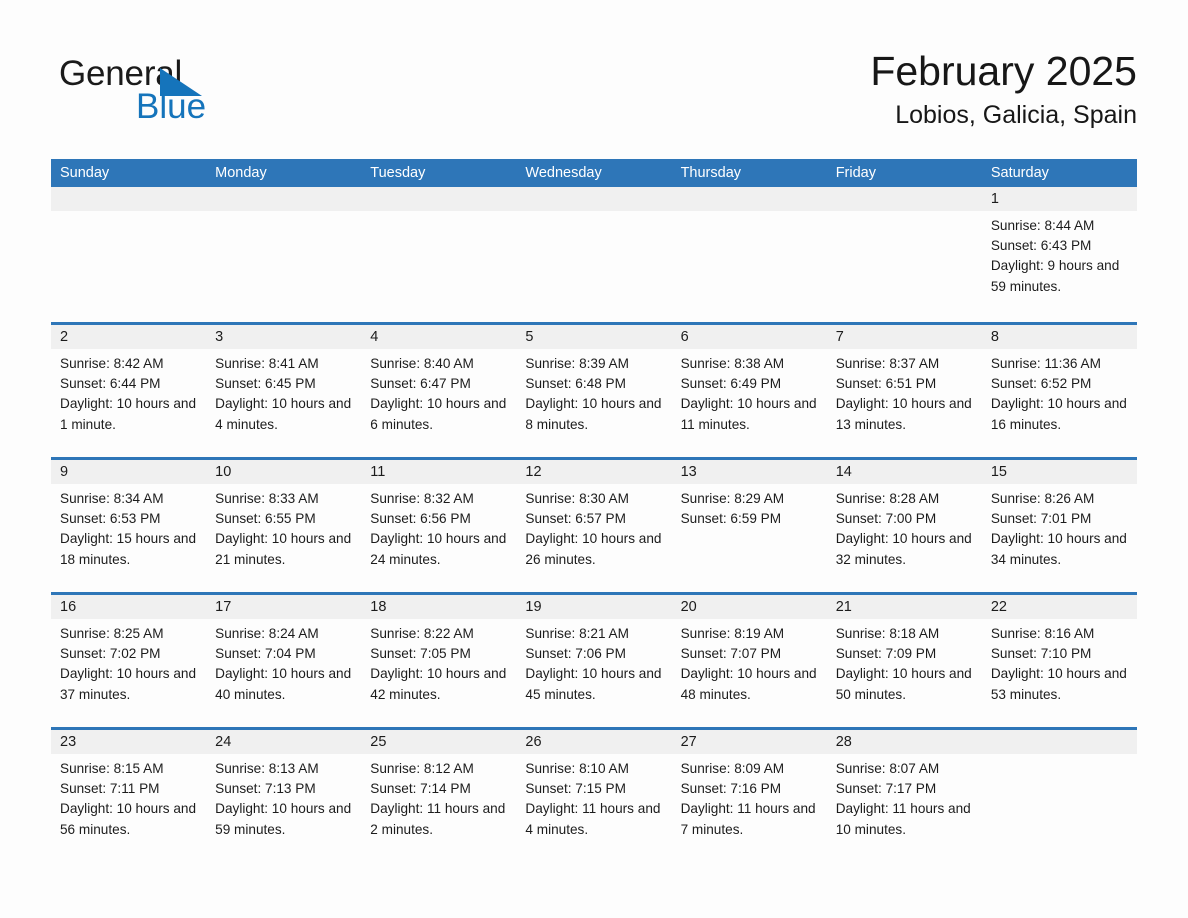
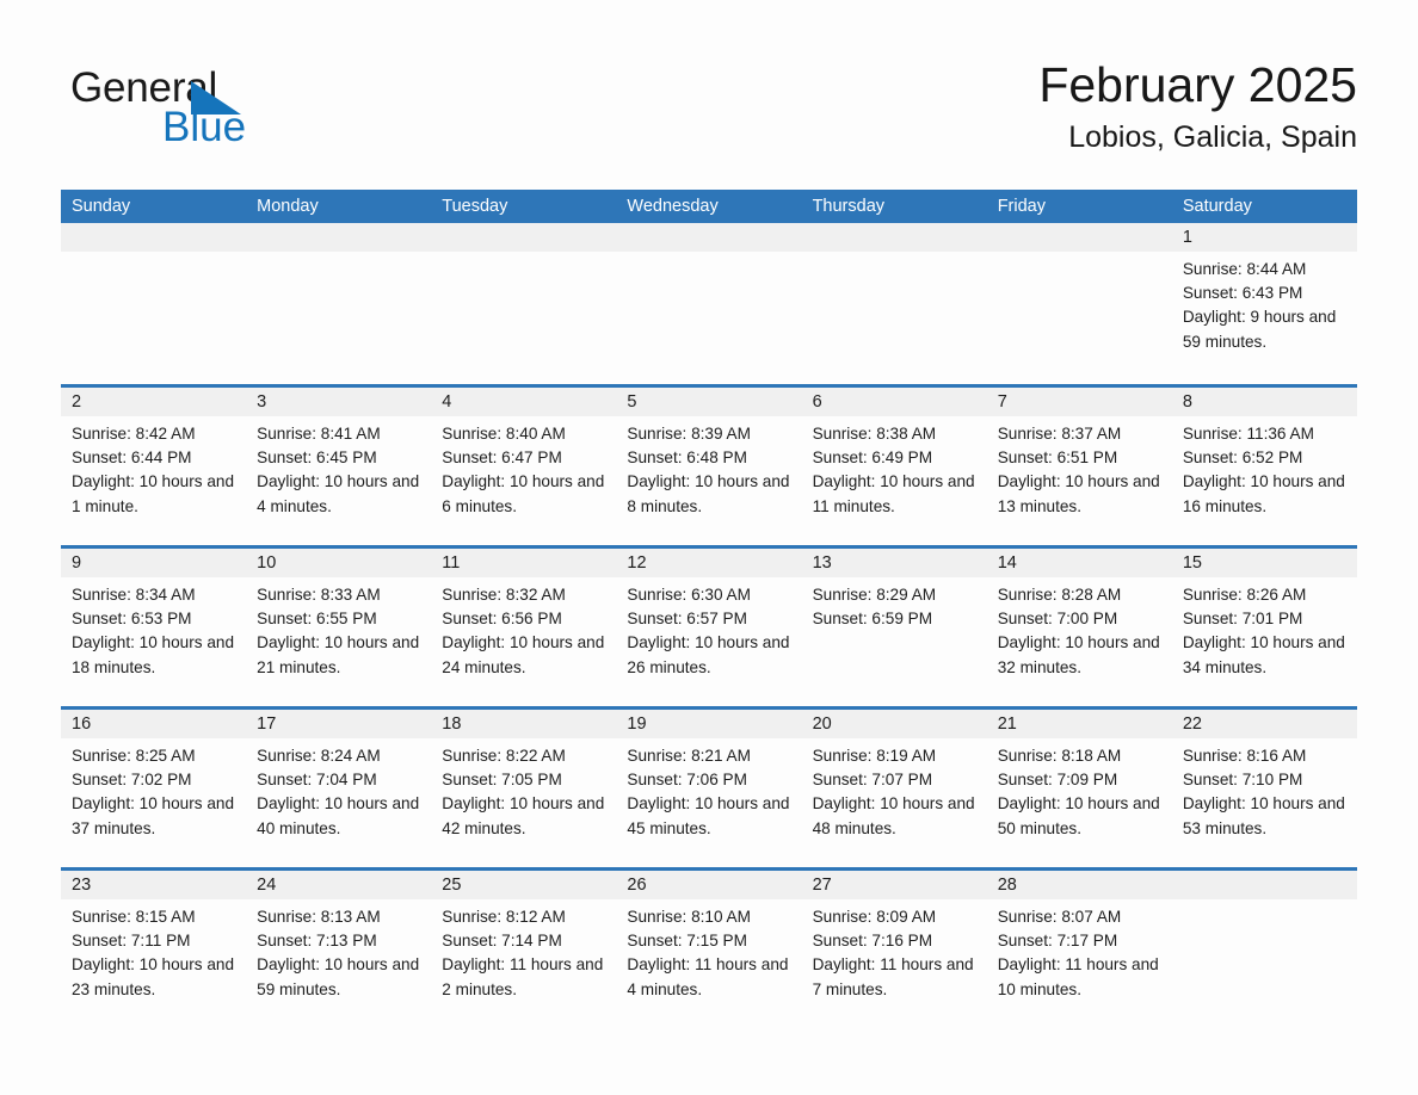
  Generl
  Blue
  February 2025
  Lobios, Galicia, Spain
  Sunday
  Monday
  Tuesday
  Wednesday
  Thursday
  Friday
  Saturday
  1
  Sunrise: 8:44 AM
  Sunset: 6:43 PM
  Daylight: 9 hours and 59 minutes.
  2
  Sunrise: 8:42 AM
  Sunset: 6:44 PM
  Daylight: 10 hours and 1 minute.
  3
  Sunrise: 8:41 AM
  Sunset: 6:45 PM
  Daylight: 10 hours and 4 minutes.
  4
  Sunrise: 8:40 AM
  Sunset: 6:47 PM
  Daylight: 10 hours and 6 minutes.
  5
  Sunrise: 8:39 AM
  Sunset: 6:48 PM
  Daylight: 10 hours and 8 minutes.
  6
  Sunrise: 8:38 AM
  Sunset: 6:49 PM
  Daylight: 10 hours and 11 minutes.
  7
  Sunrise: 8:37 AM
  Sunset: 6:51 PM
  Daylight: 10 hours and 13 minutes.
  8
  Sunrise: 11:36 AM
  Sunset: 6:52 PM
  Daylight: 10 hours and 16 minutes.
  9
  Sunrise: 8:34 AM
  Sunset: 6:53 PM
- Daylight: 15 hours and 18 minutes.
+ Daylight: 10 hours and 18 minutes.
  10
  Sunrise: 8:33 AM
  Sunset: 6:55 PM
  Daylight: 10 hours and 21 minutes.
  11
  Sunrise: 8:32 AM
  Sunset: 6:56 PM
  Daylight: 10 hours and 24 minutes.
  12
- Sunrise: 8:30 AM
+ Sunrise: 6:30 AM
  Sunset: 6:57 PM
  Daylight: 10 hours and 26 minutes.
  13
  Sunrise: 8:29 AM
  Sunset: 6:59 PM
  14
  Sunrise: 8:28 AM
  Sunset: 7:00 PM
  Daylight: 10 hours and 32 minutes.
  15
  Sunrise: 8:26 AM
  Sunset: 7:01 PM
  Daylight: 10 hours and 34 minutes.
  16
  Sunrise: 8:25 AM
  Sunset: 7:02 PM
  Daylight: 10 hours and 37 minutes.
  17
  Sunrise: 8:24 AM
  Sunset: 7:04 PM
  Daylight: 10 hours and 40 minutes.
  18
  Sunrise: 8:22 AM
  Sunset: 7:05 PM
  Daylight: 10 hours and 42 minutes.
  19
  Sunrise: 8:21 AM
  Sunset: 7:06 PM
  Daylight: 10 hours and 45 minutes.
  20
  Sunrise: 8:19 AM
  Sunset: 7:07 PM
  Daylight: 10 hours and 48 minutes.
  21
  Sunrise: 8:18 AM
  Sunset: 7:09 PM
  Daylight: 10 hours and 50 minutes.
  22
  Sunrise: 8:16 AM
  Sunset: 7:10 PM
  Daylight: 10 hours and 53 minutes.
  23
  Sunrise: 8:15 AM
  Sunset: 7:11 PM
- Daylight: 10 hours and 56 minutes.
+ Daylight: 10 hours and 23 minutes.
  24
  Sunrise: 8:13 AM
  Sunset: 7:13 PM
  Daylight: 10 hours and 59 minutes.
  25
  Sunrise: 8:12 AM
  Sunset: 7:14 PM
  Daylight: 11 hours and 2 minutes.
  26
  Sunrise: 8:10 AM
  Sunset: 7:15 PM
  Daylight: 11 hours and 4 minutes.
  27
  Sunrise: 8:09 AM
  Sunset: 7:16 PM
  Daylight: 11 hours and 7 minutes.
  28
  Sunrise: 8:07 AM
  Sunset: 7:17 PM
  Daylight: 11 hours and 10 minutes.
